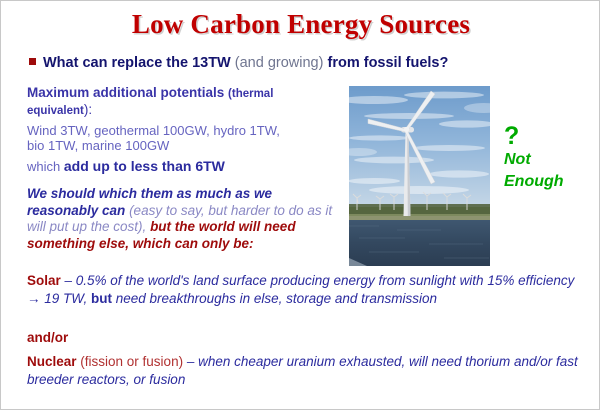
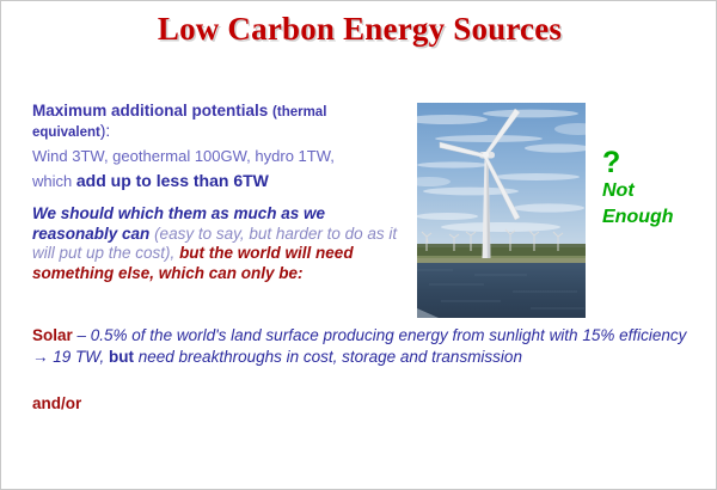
  Low Carbon Energy Sources
- What can replace the 13TW (and growing) from fossil fuels?
  Maximum additional potentials (thermal equivalent):
  Wind 3TW, geothermal 100GW, hydro 1TW,
- bio 1TW, marine 100GW
  which add up to less than 6TW
  We should which them as much as we reasonably can (easy to say, but harder to do as it will put up the cost), but the world will need something else, which can only be:
  ?
  Not
  Enough
- Solar – 0.5% of the world's land surface producing energy from sunlight with 15% efficiency → 19 TW, but need breakthroughs in else, storage and transmission
+ Solar – 0.5% of the world's land surface producing energy from sunlight with 15% efficiency → 19 TW, but need breakthroughs in cost, storage and transmission
  and/or
- Nuclear (fission or fusion) – when cheaper uranium exhausted, will need thorium and/or fast breeder reactors, or fusion
